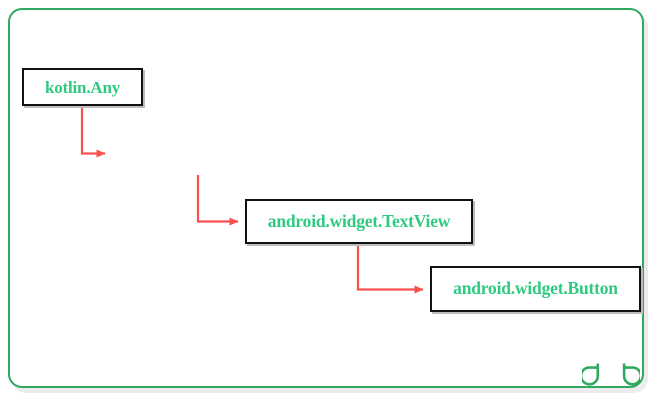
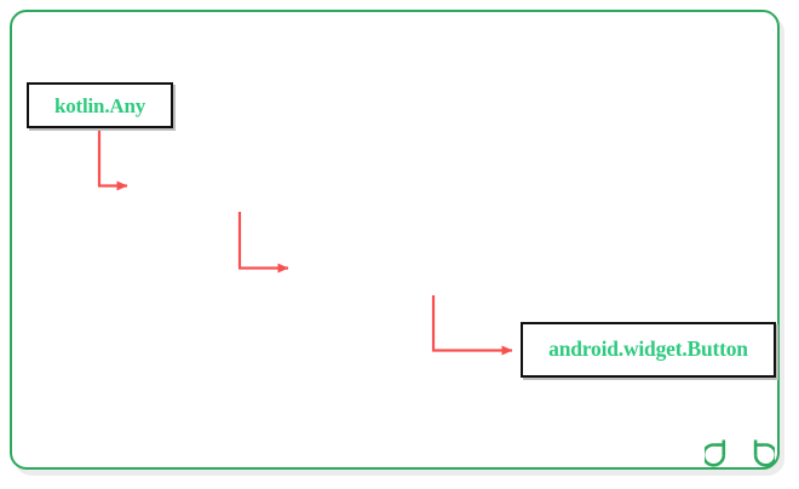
  kotlin.Any
- android.widget.TextView
  android.widget.Button
